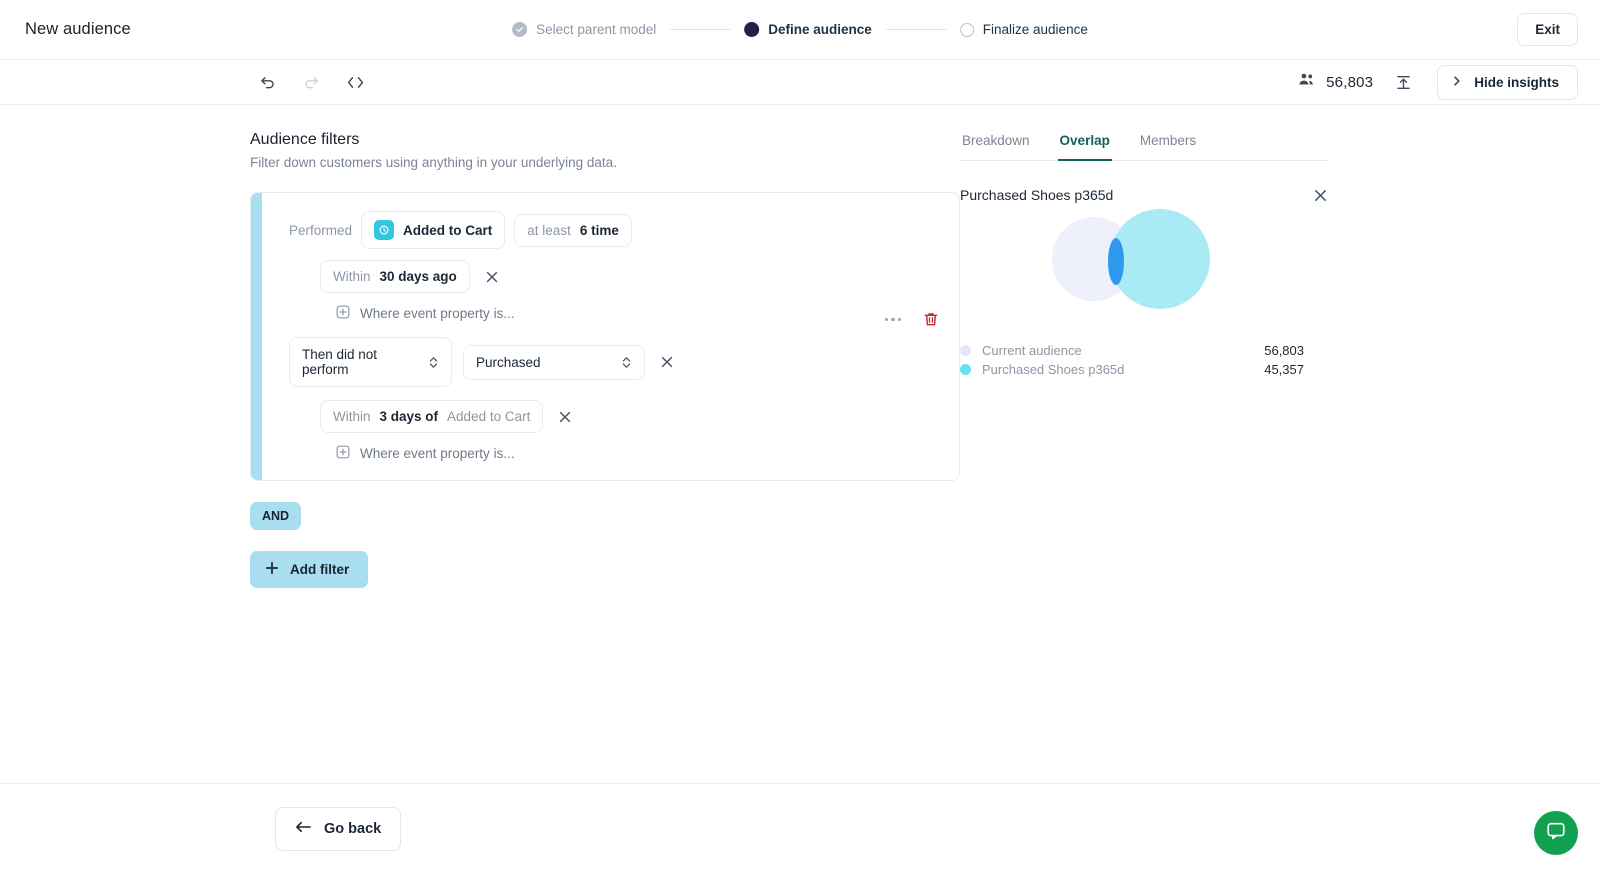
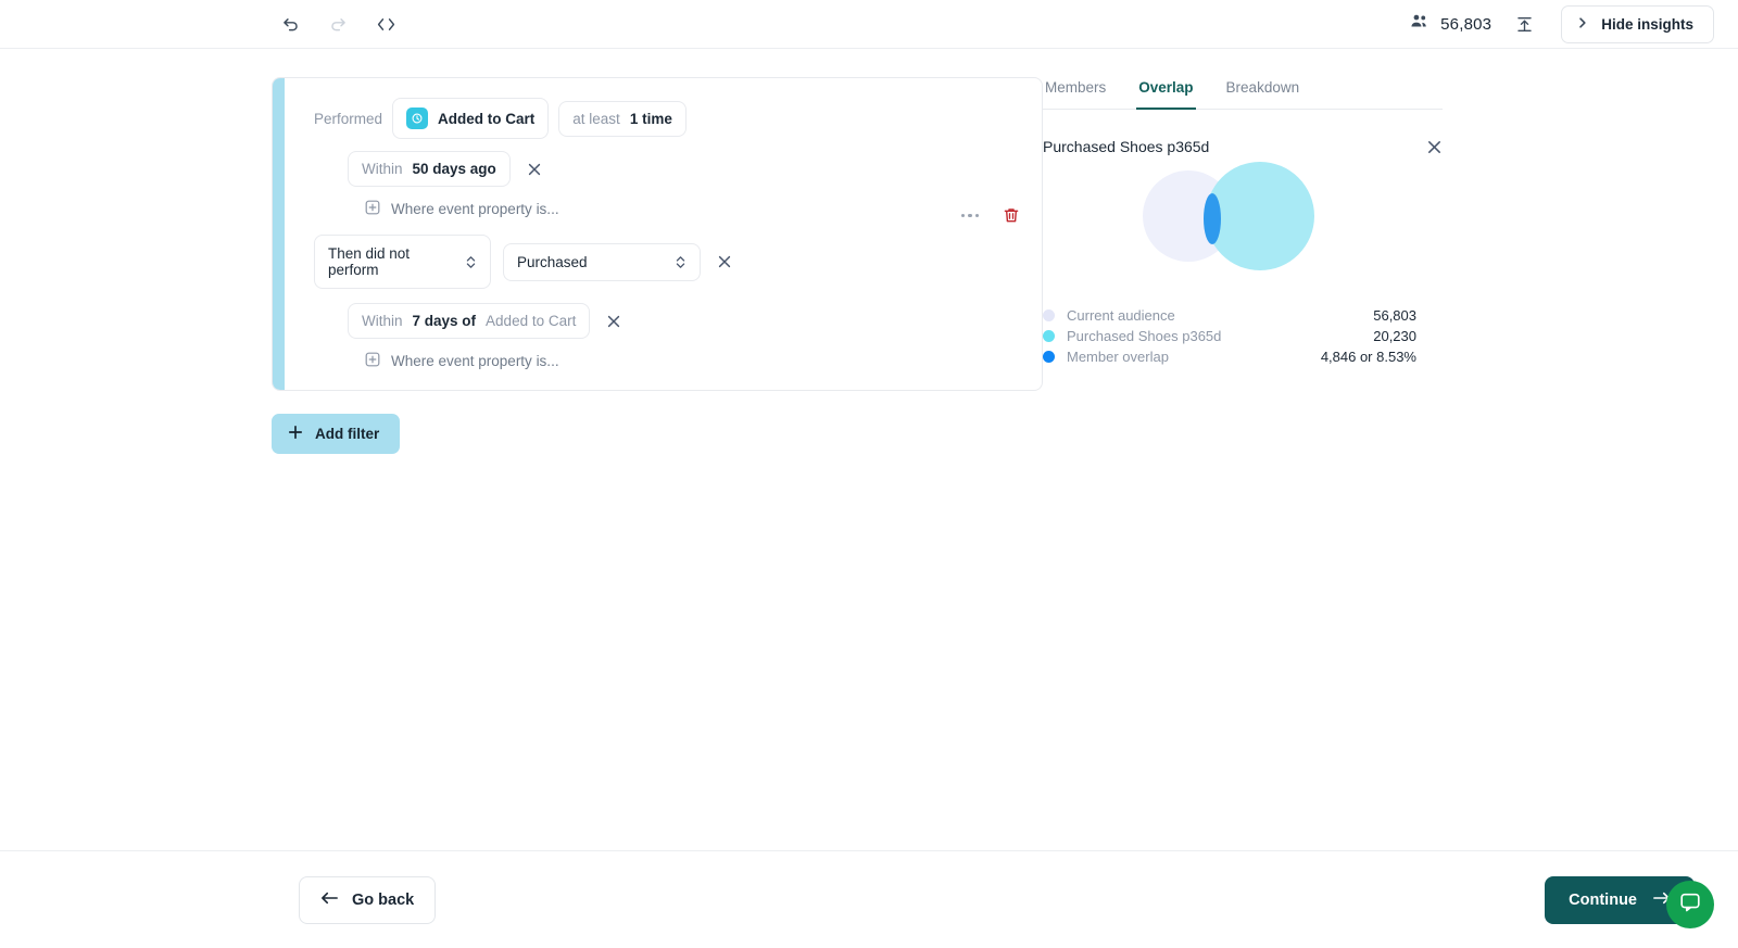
- New audience
- Select parent model
- Define audience
- Finalize audience
- Exit
  56,803
  Hide insights
- Audience filters
- Filter down customers using anything in your underlying data.
  Performed
  Added to Cart
  at least
- 6 time
+ 1 time
  Within
- 30 days ago
+ 50 days ago
  Where event property is...
  Then did not perform
  Purchased
  Within
- 3 days of
+ 7 days of
  Added to Cart
  Where event property is...
- AND
  Add filter
- Breakdown
+ Members
  Overlap
- Members
+ Breakdown
  Purchased Shoes p365d
  Current audience
  56,803
  Purchased Shoes p365d
- 45,357
+ 20,230
+ Member overlap
+ 4,846 or 8.53%
  Go back
+ Continue
